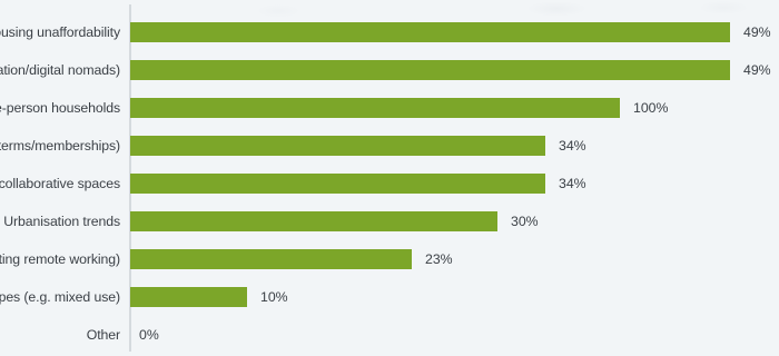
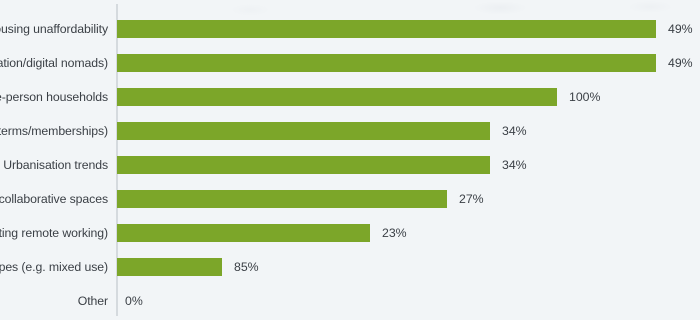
  using unaffordability
  49%
  ation/digital nomads)
  49%
  -person households
  100%
  erms/memberships)
  34%
- collaborative spaces
+ Urbanisation trends
  34%
- Urbanisation trends
+ collaborative spaces
- 30%
+ 27%
  ting remote working)
  23%
  pes (e.g. mixed use)
- 10%
+ 85%
  Other
  0%
